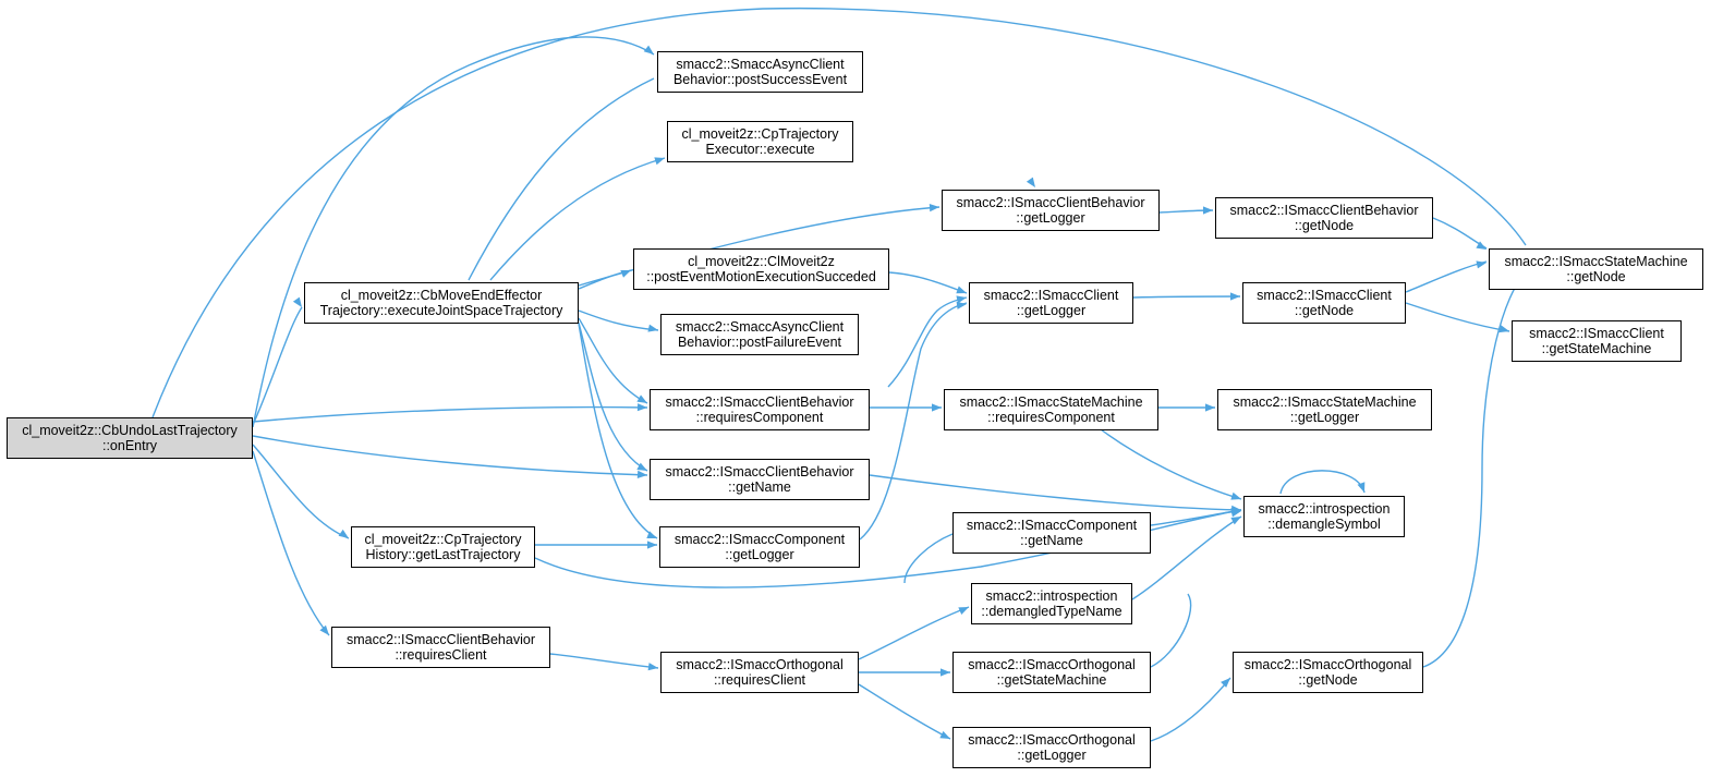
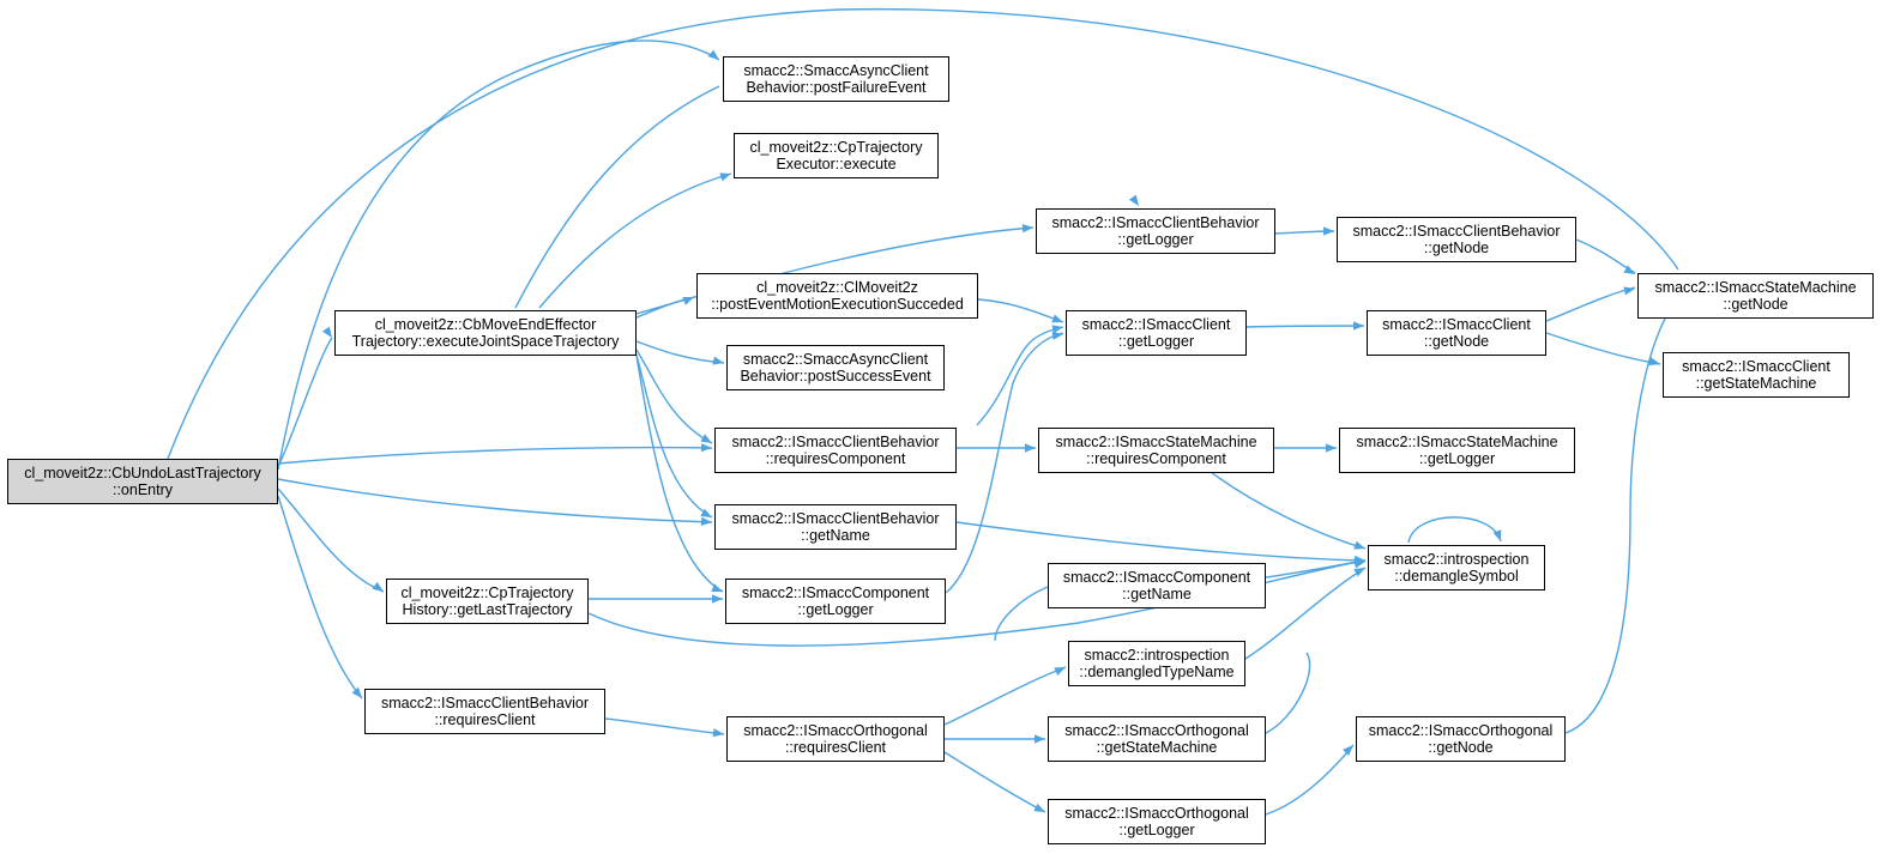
  cl_moveit2z::CbUndoLastTrajectory
  ::onEntry
  smacc2::SmaccAsyncClient
- Behavior::postSuccessEvent
+ Behavior::postFailureEvent
  cl_moveit2z::CpTrajectory
  Executor::execute
  cl_moveit2z::CbMoveEndEffector
  Trajectory::executeJointSpaceTrajectory
  cl_moveit2z::ClMoveit2z
  ::postEventMotionExecutionSucceded
  smacc2::SmaccAsyncClient
- Behavior::postFailureEvent
+ Behavior::postSuccessEvent
  smacc2::ISmaccClientBehavior
  ::requiresComponent
  smacc2::ISmaccClientBehavior
  ::getName
  cl_moveit2z::CpTrajectory
  History::getLastTrajectory
  smacc2::ISmaccComponent
  ::getLogger
  smacc2::ISmaccClientBehavior
  ::requiresClient
  smacc2::ISmaccOrthogonal
  ::requiresClient
  smacc2::ISmaccClientBehavior
  ::getLogger
  smacc2::ISmaccClient
  ::getLogger
  smacc2::ISmaccStateMachine
  ::requiresComponent
  smacc2::ISmaccComponent
  ::getName
  smacc2::introspection
  ::demangledTypeName
  smacc2::ISmaccOrthogonal
  ::getStateMachine
  smacc2::ISmaccOrthogonal
  ::getLogger
  smacc2::ISmaccClientBehavior
  ::getNode
  smacc2::ISmaccClient
  ::getNode
  smacc2::ISmaccStateMachine
  ::getLogger
  smacc2::introspection
  ::demangleSymbol
  smacc2::ISmaccOrthogonal
  ::getNode
  smacc2::ISmaccStateMachine
  ::getNode
  smacc2::ISmaccClient
  ::getStateMachine
